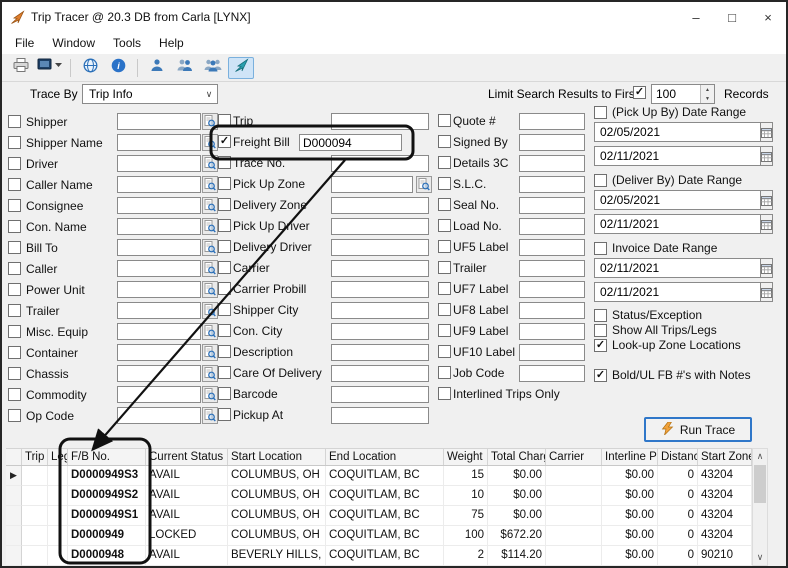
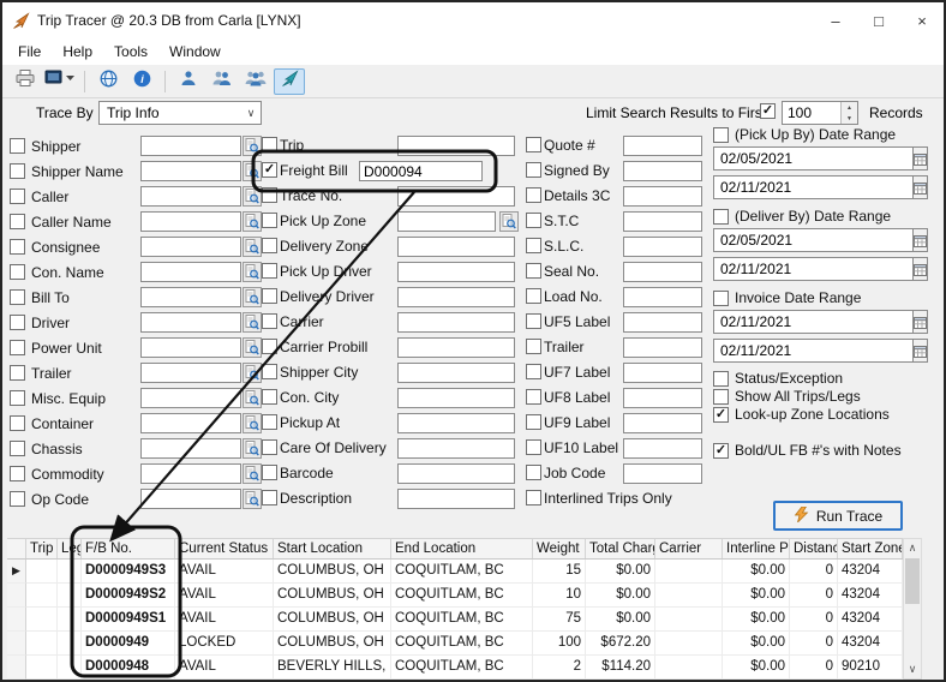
  Trip Tracer @ 20.3 DB from Carla [LYNX]
  –
  □
  ×
  File
- Window
+ Help
  Tools
- Help
+ Window
  i
  Trace By
  Trip Info
  ∨
  Limit Search Results to Firs
  ✓
  100
  Records
  Shipper
  Shipper Name
- Driver
+ Caller
  Caller Name
  Consignee
  Con. Name
  Bill To
- Caller
+ Driver
  Power Unit
  Trailer
  Misc. Equip
  Container
  Chassis
  Commodity
  Op Code
  Trip
  ✓
  Freight Bill
  D000094
  Trace No.
  Pick Up Zone
  Delivery Zone
  Pick Up Diver
  Delivey Driver
  Carier
  Carrier Probill
  Shipper City
  Con. City
- Description
+ Pickup At
  Care Of Delivery
  Barcode
- Pickup At
+ Description
  Quote #
  Signed By
  Details 3C
+ S.T.C
  S.L.C.
  Seal No.
  Load No.
  UF5 Label
  Trailer
  UF7 Label
  UF8 Label
  UF9 Label
  UF10 Label
  Job Code
  Interlined Trips Only
  Run Trace
  (Pick Up By) Date Range
  02/05/2021
  02/11/2021
  (Deliver By) Date Range
  02/05/2021
  02/11/2021
  Invoice Date Range
  02/11/2021
  02/11/2021
  Status/Exception
  Show All Trips/Legs
  ✓
  Look-up Zone Locations
  ✓
  Bold/UL FB #'s with Notes
  Trip
  F/B No.
  Current Status
  Start Location
  End Location
  Weight
  Total Char
  Carrier
  Interline P
  Distanc
  Start Zon
  ▶
  D0000949S3
  AVAIL
  COLUMBUS, OH
  COQUITLAM, BC
  15
  $0.00
  $0.00
  0
  43204
  D0000949S2
  AVAIL
  COLUMBUS, OH
  COQUITLAM, BC
  10
  $0.00
  $0.00
  0
  43204
  D0000949S1
  AVAIL
  COLUMBUS, OH
  COQUITLAM, BC
  75
  $0.00
  $0.00
  0
  43204
  D0000949
  LOCKED
  COLUMBUS, OH
  COQUITLAM, BC
  100
  $672.20
  $0.00
  0
  43204
  D0000948
  AVAIL
  BEVERLY HILLS,
  COQUITLAM, BC
  2
  $114.20
  $0.00
  0
  90210
  ∧
  ∨
